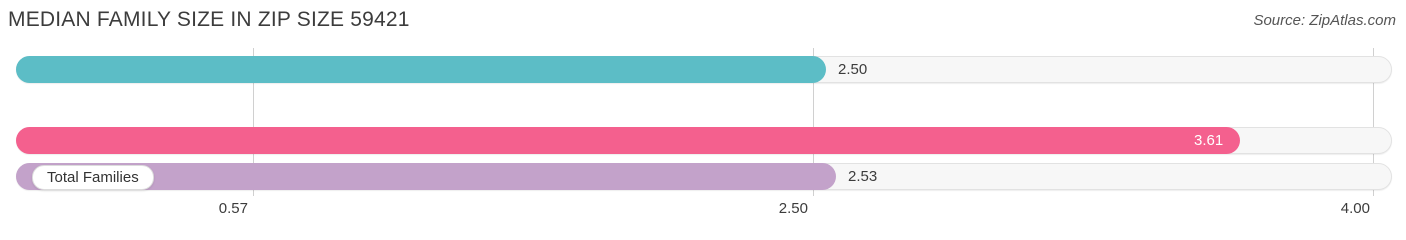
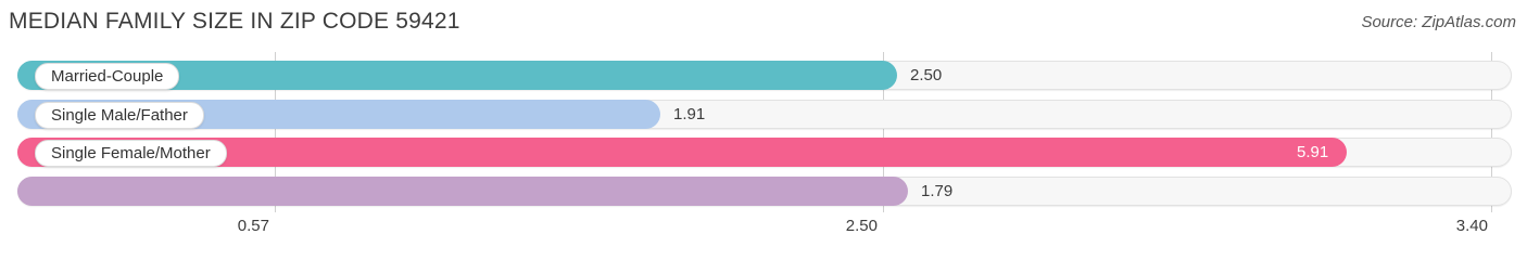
- MEDIAN FAMILY SIZE IN ZIP SIZE 59421
+ MEDIAN FAMILY SIZE IN ZIP CODE 59421
  Source: ZipAtlas.com
+ Married-Couple
  2.50
+ Single Male/Father
+ 1.91
+ Single Female/Mother
- 3.61
+ 5.91
- Total Families
- 2.53
+ 1.79
  0.57
  2.50
- 4.00
+ 3.40
